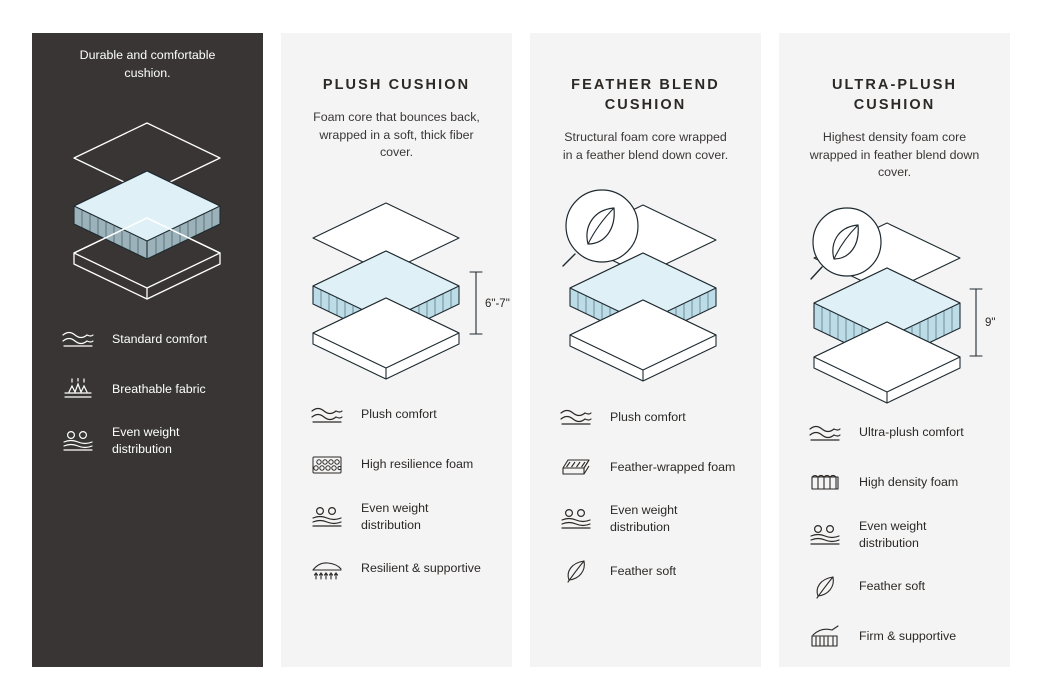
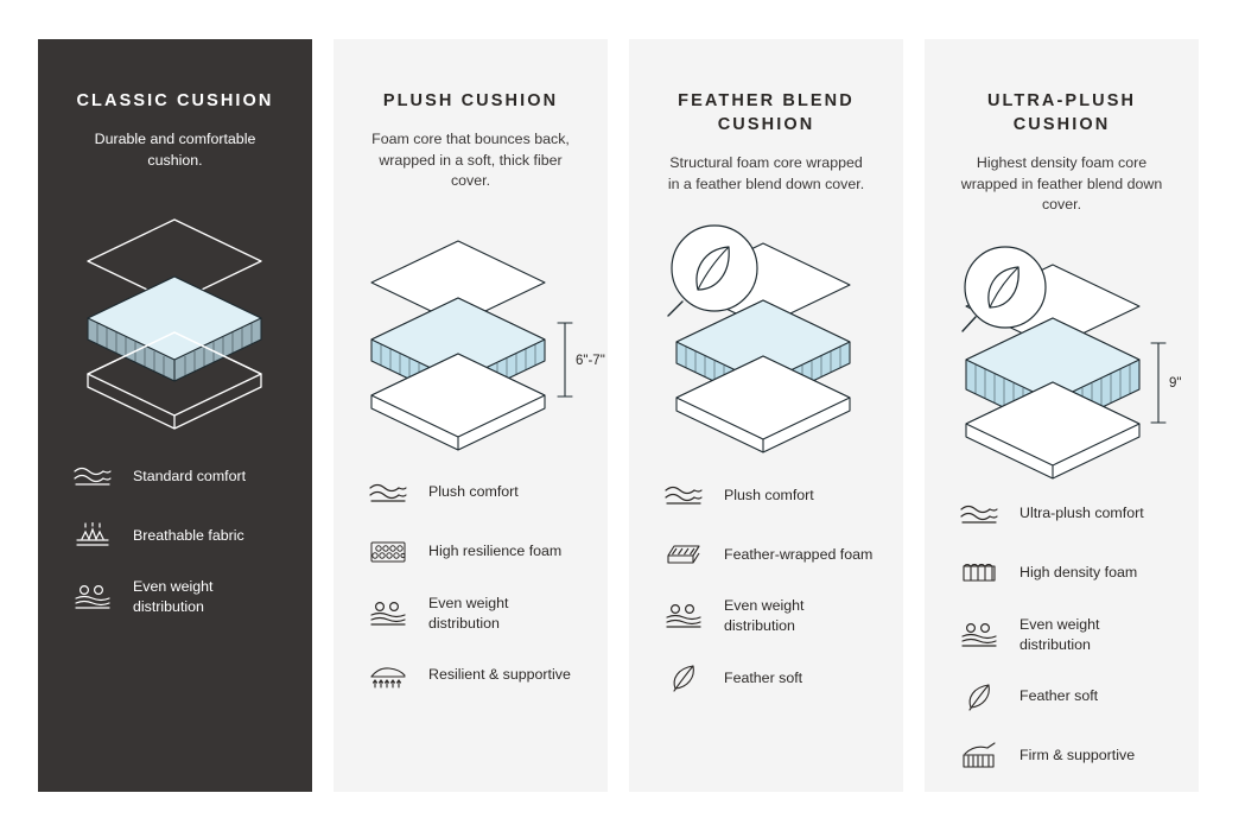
+ CLASSIC CUSHION
  Durable and comfortable cushion.
  Standard comfort
  Breathable fabric
  Even weight distribution
  PLUSH CUSHION
  Foam core that bounces back, wrapped in a soft, thick fiber cover.
  6"-7"
  Plush comfort
  High resilience foam
  Even weight distribution
  Resilient & supportive
  FEATHER BLEND CUSHION
  Structural foam core wrapped in a feather blend down cover.
  Plush comfort
  Feather-wrapped foam
  Even weight distribution
  Feather soft
  ULTRA-PLUSH CUSHION
  Highest density foam core wrapped in feather blend down cover.
  9"
  Ultra-plush comfort
  High density foam
  Even weight distribution
  Feather soft
  Firm & supportive
